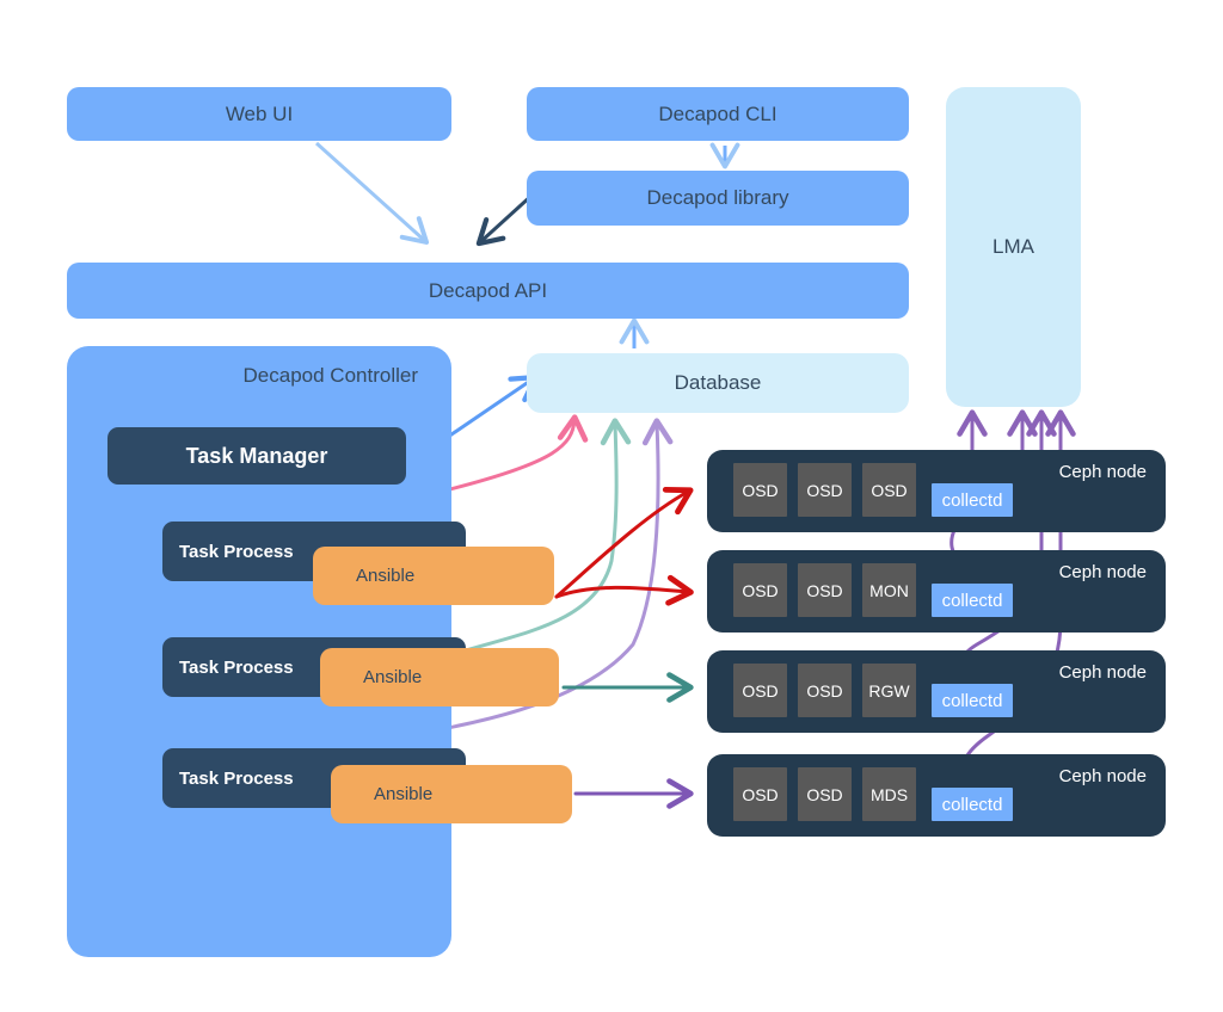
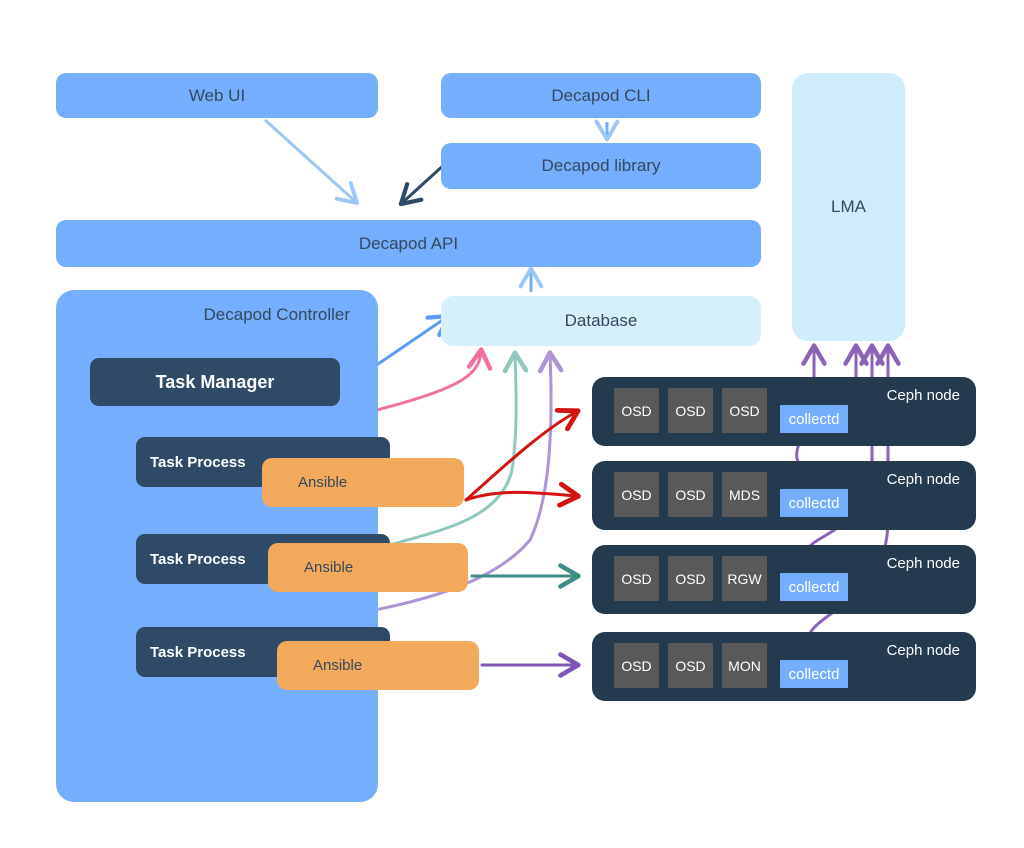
  Web UI
  Decapod CLI
  Decapod library
  LMA
  Decapod API
  Database
  Decapod Controller
  Task Manager
  Task Process
  Ansible
  Task Process
  Ansible
  Task Process
  Ansible
  Ceph node
  OSD
  OSD
  OSD
  collectd
  Ceph node
  OSD
  OSD
- MON
+ MDS
  collectd
  Ceph node
  OSD
  OSD
  RGW
  collectd
  Ceph node
  OSD
  OSD
- MDS
+ MON
  collectd
